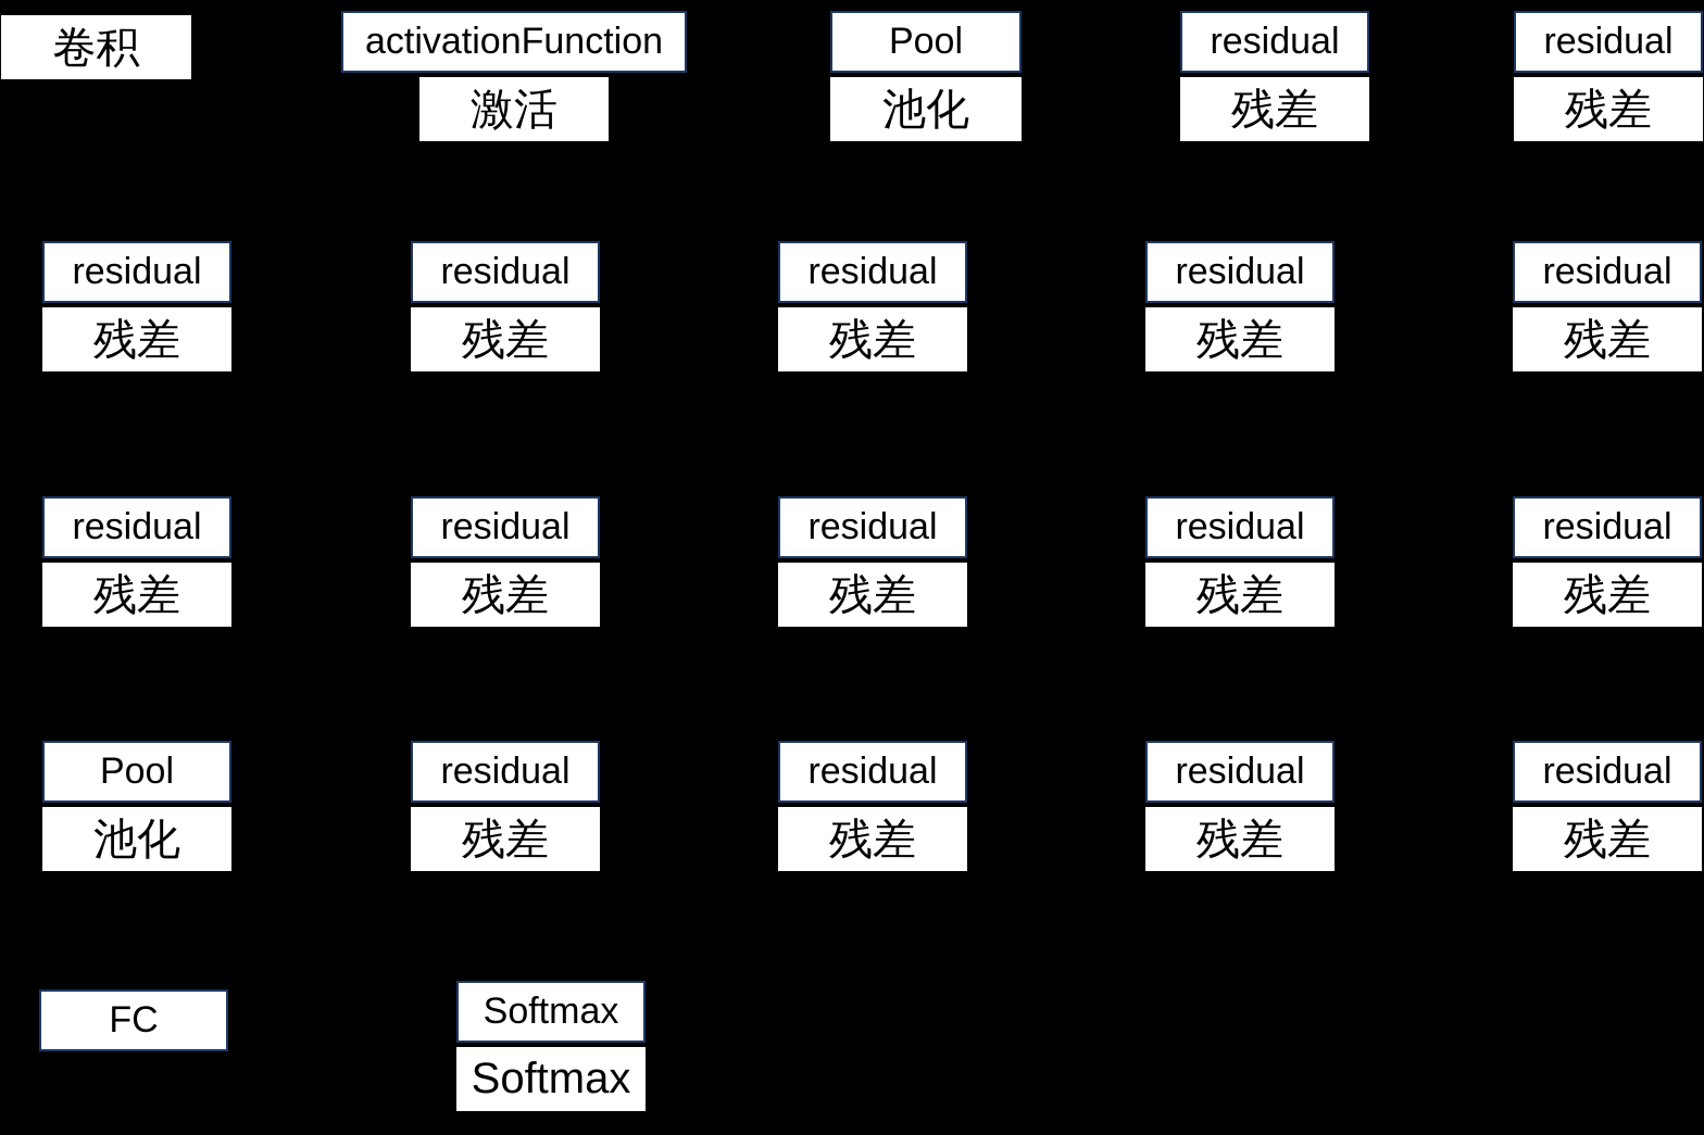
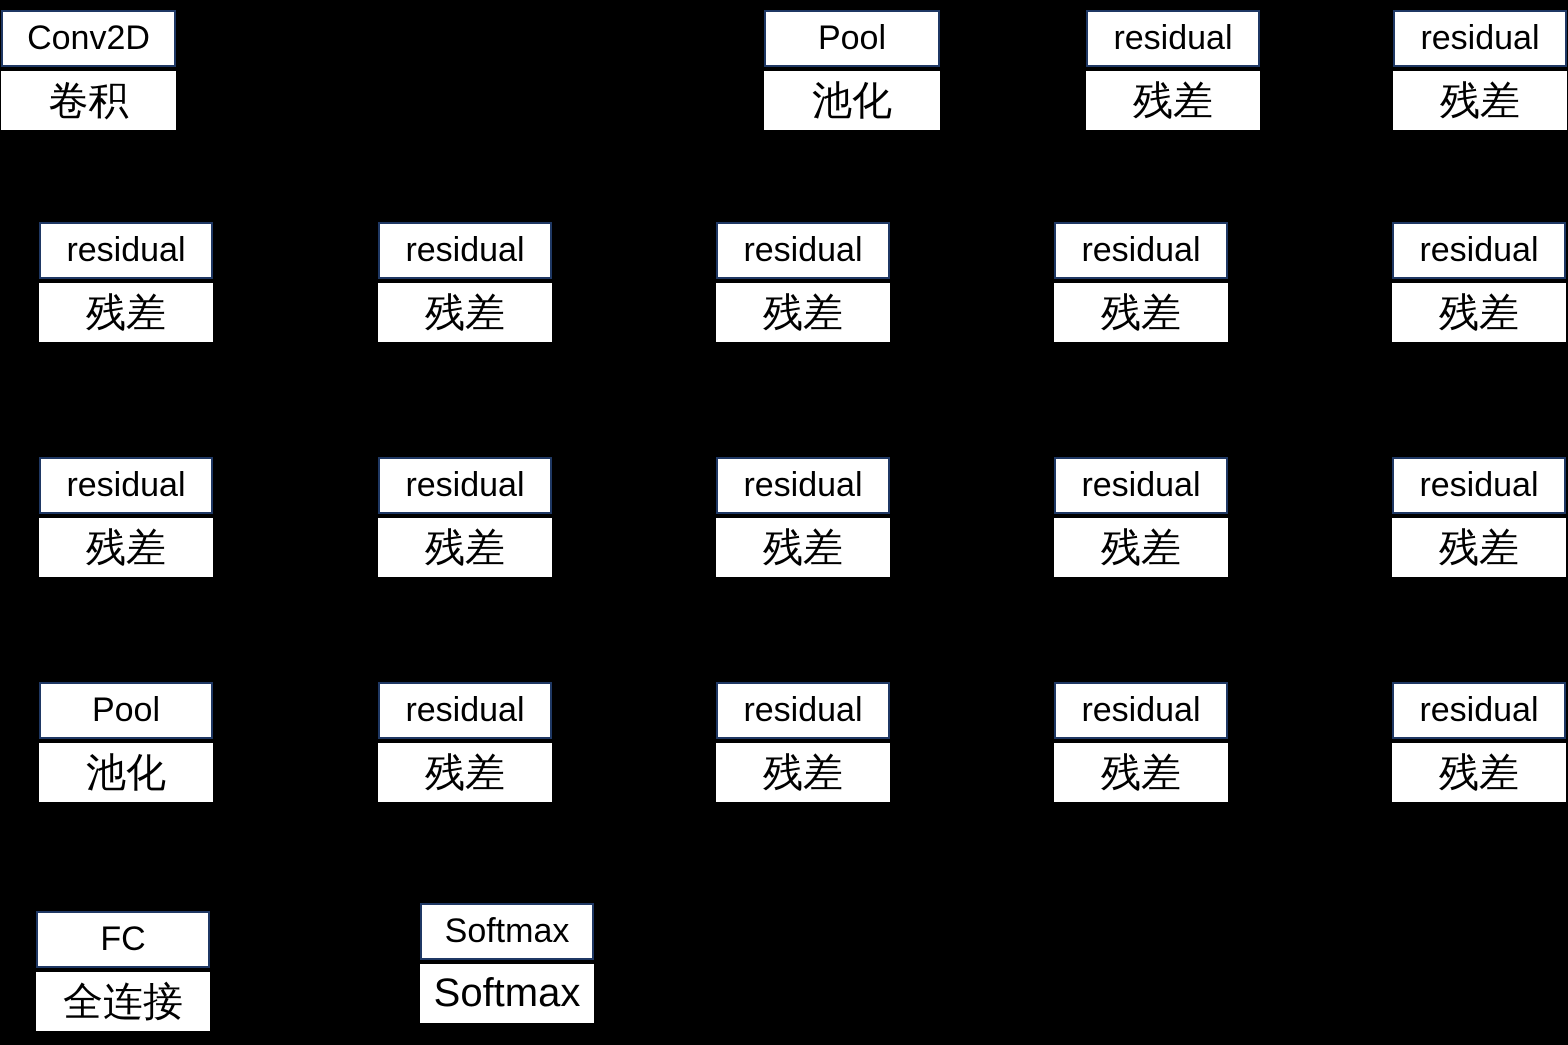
+ Conv2D
  卷积
- activationFunction
- 激活
  Pool
  池化
  residual
  残差
  residual
  残差
  residual
  残差
  residual
  残差
  residual
  残差
  residual
  残差
  residual
  残差
  residual
  残差
  residual
  残差
  residual
  残差
  residual
  残差
  residual
  残差
  Pool
  池化
  residual
  残差
  residual
  残差
  residual
  残差
  residual
  残差
  FC
+ 全连接
  Softmax
  Softmax
